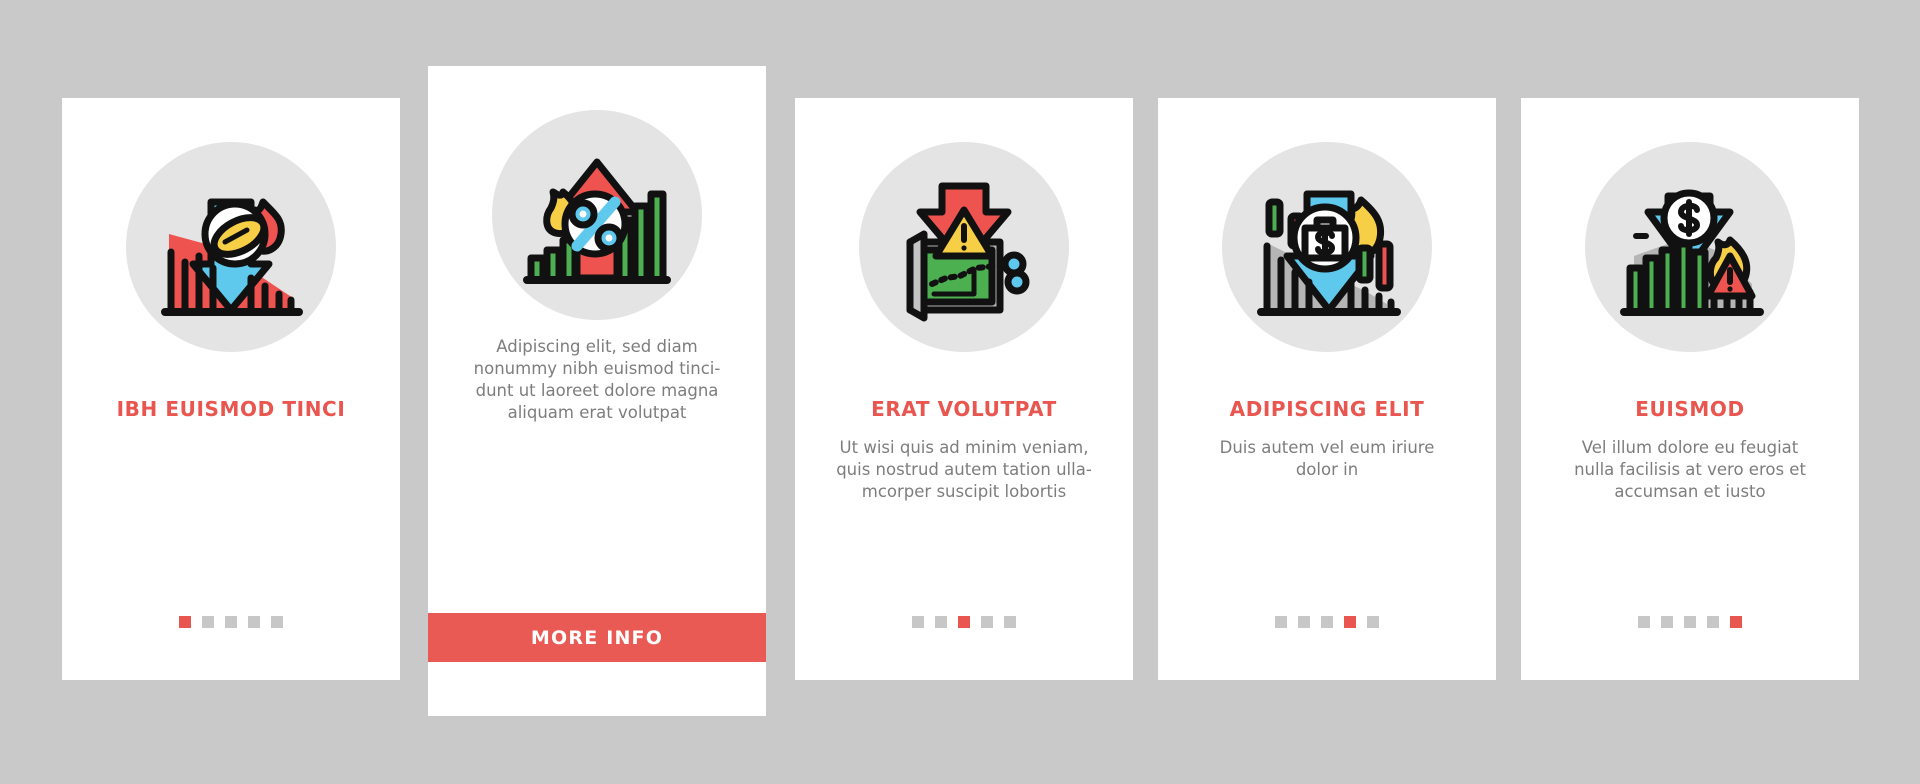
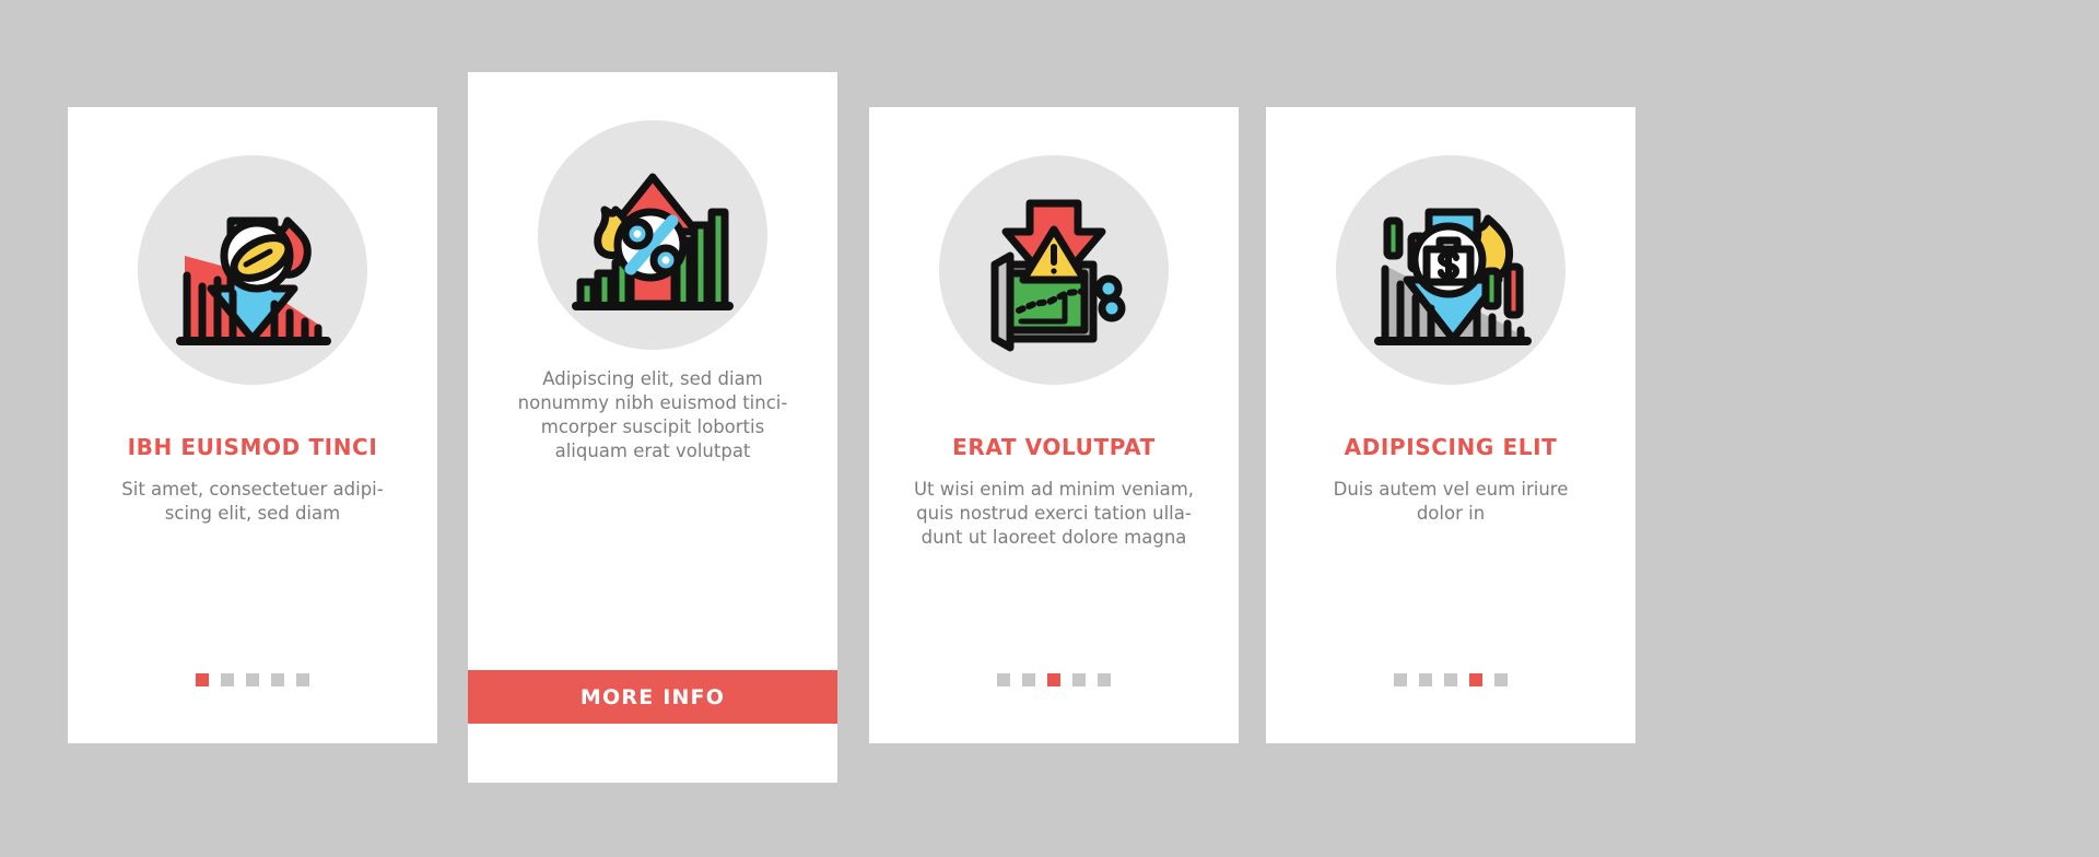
  IBH EUISMOD TINCI
+ Sit amet, consectetuer adipi-
+ scing elit, sed diam
  Adipiscing elit, sed diam
  nonummy nibh euismod tinci-
- dunt ut laoreet dolore magna
+ mcorper suscipit lobortis
  aliquam erat volutpat
  MORE INFO
  ERAT VOLUTPAT
- Ut wisi quis ad minim veniam,
+ Ut wisi enim ad minim veniam,
- quis nostrud autem tation ulla-
+ quis nostrud exerci tation ulla-
- mcorper suscipit lobortis
+ dunt ut laoreet dolore magna
  ADIPISCING ELIT
  Duis autem vel eum iriure
  dolor in
- EUISMOD
- Vel illum dolore eu feugiat
- nulla facilisis at vero eros et
- accumsan et iusto
